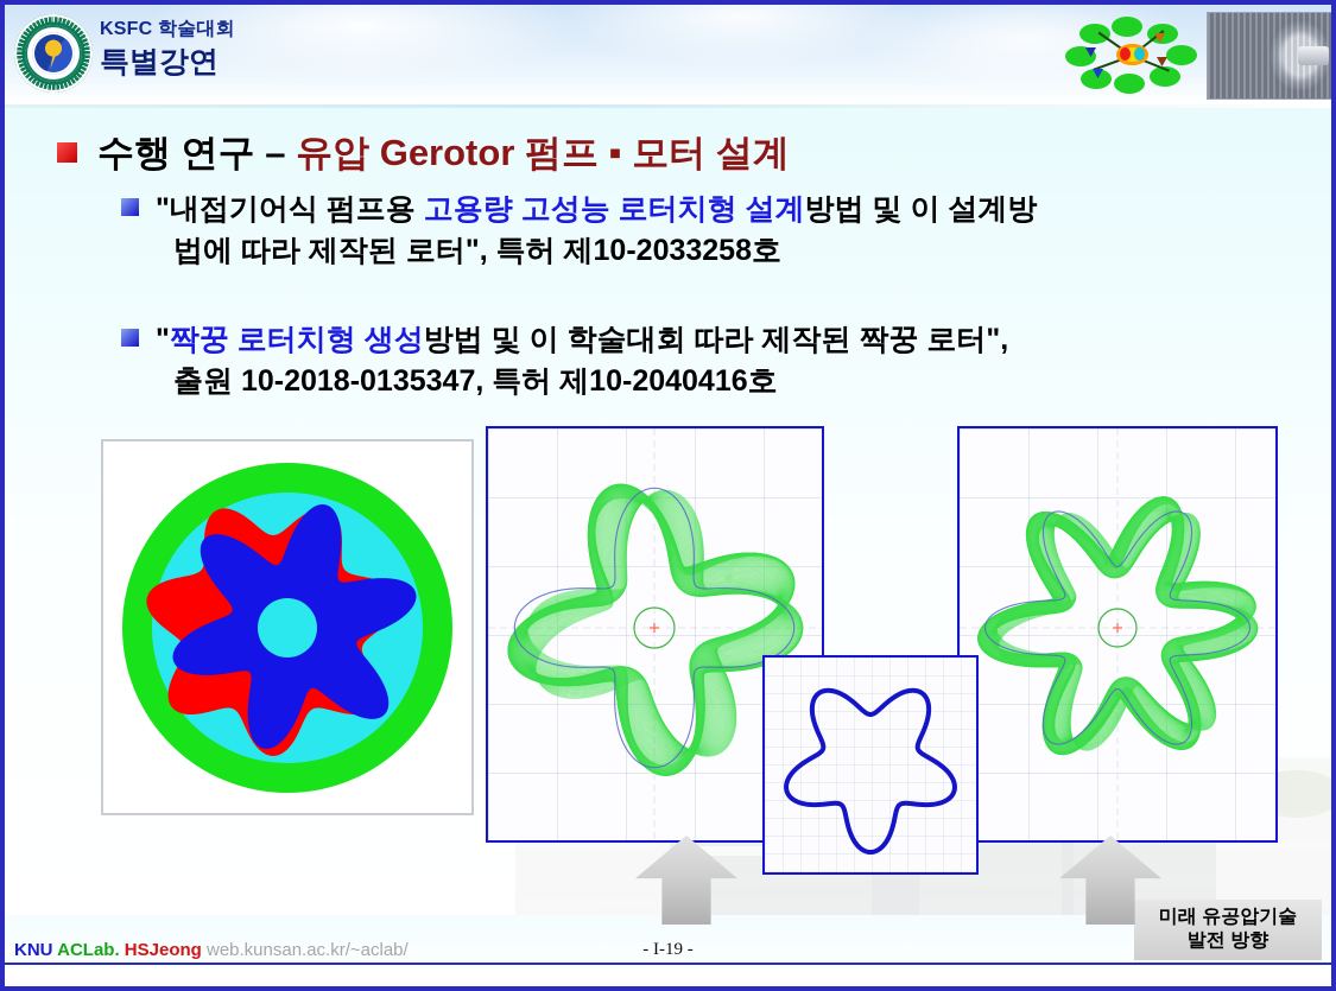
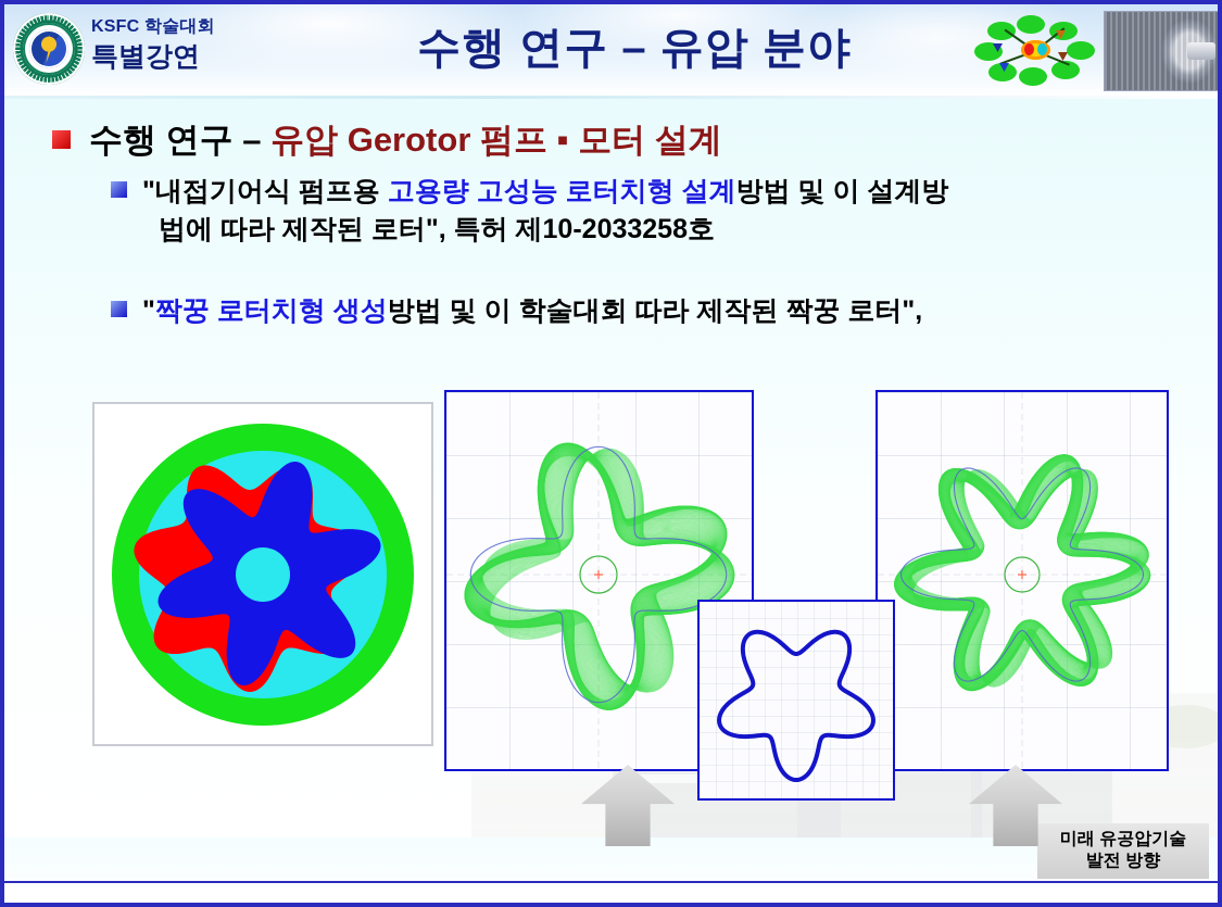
  KSFC 학술대회
  특별강연
+ 수행 연구 – 유압 분야
  수행 연구 – 유압 Gerotor 펌프 ▪ 모터 설계
  "내접기어식 펌프용 고용량 고성능 로터치형 설계방법 및 이 설계방
  법에 따라 제작된 로터", 특허 제10-2033258호
  "짝꿍 로터치형 생성방법 및 이 학술대회 따라 제작된 짝꿍 로터",
- 출원 10-2018-0135347, 특허 제10-2040416호
- KNU ACLab. HSJeong web.kunsan.ac.kr/~aclab/
- - I-19 -
  미래 유공압기술
  발전 방향
